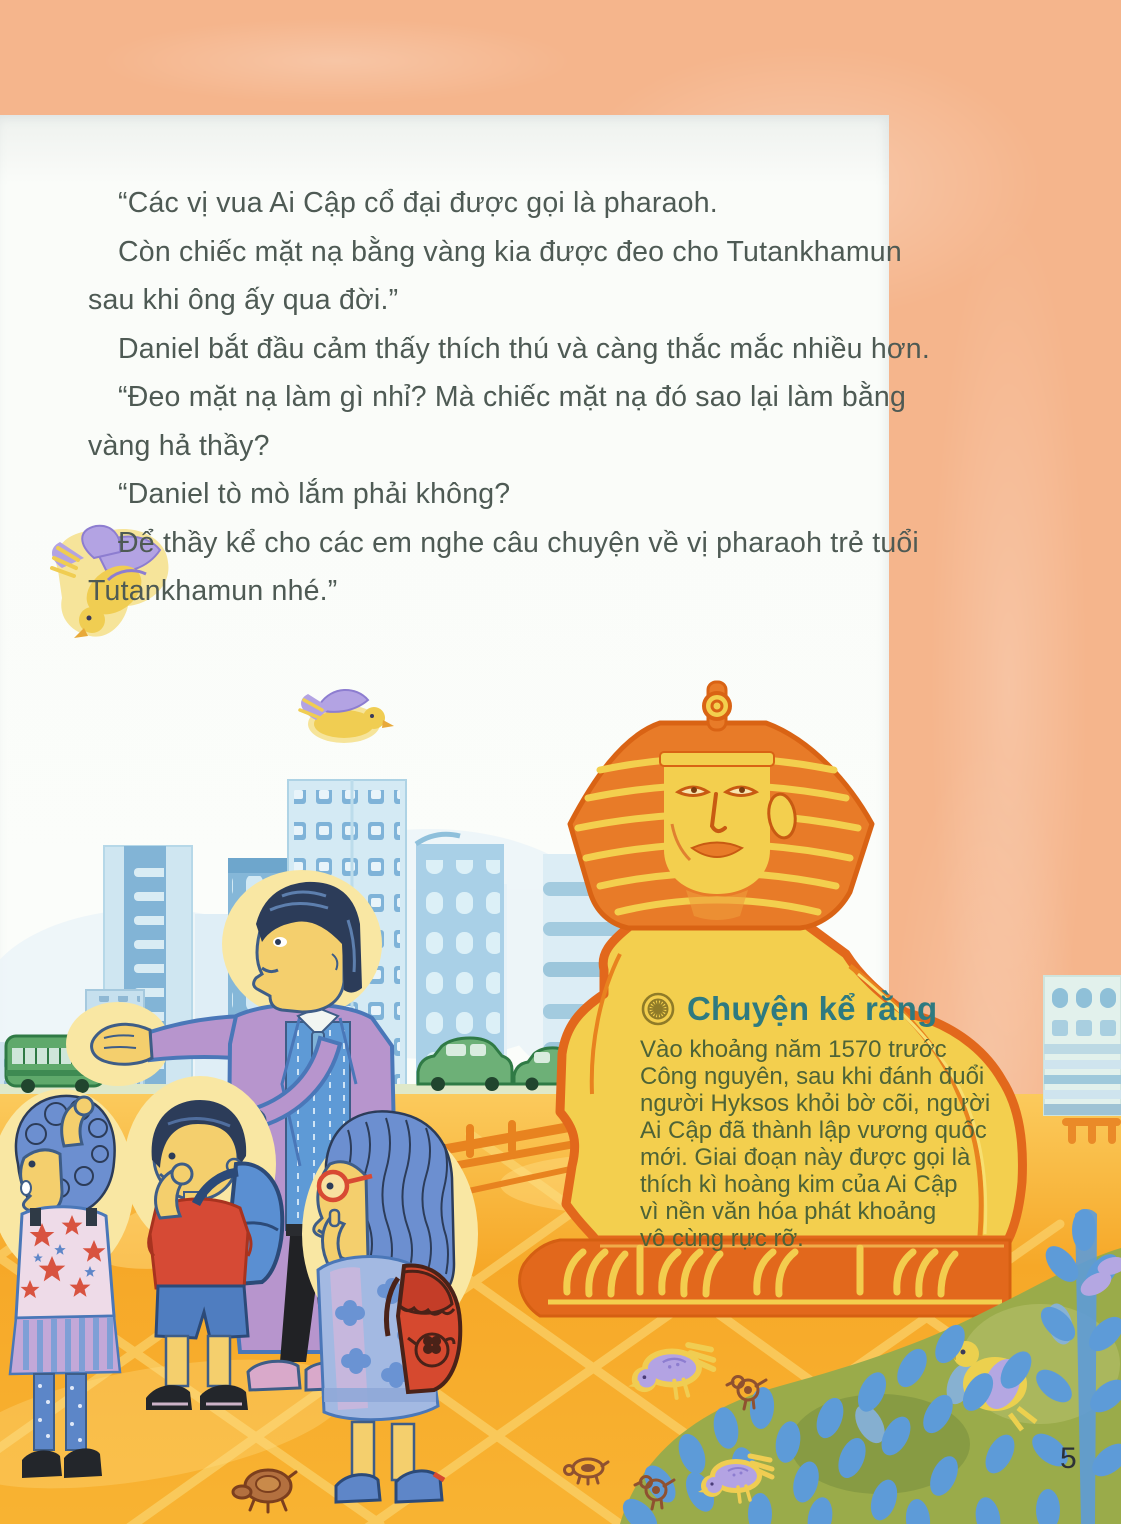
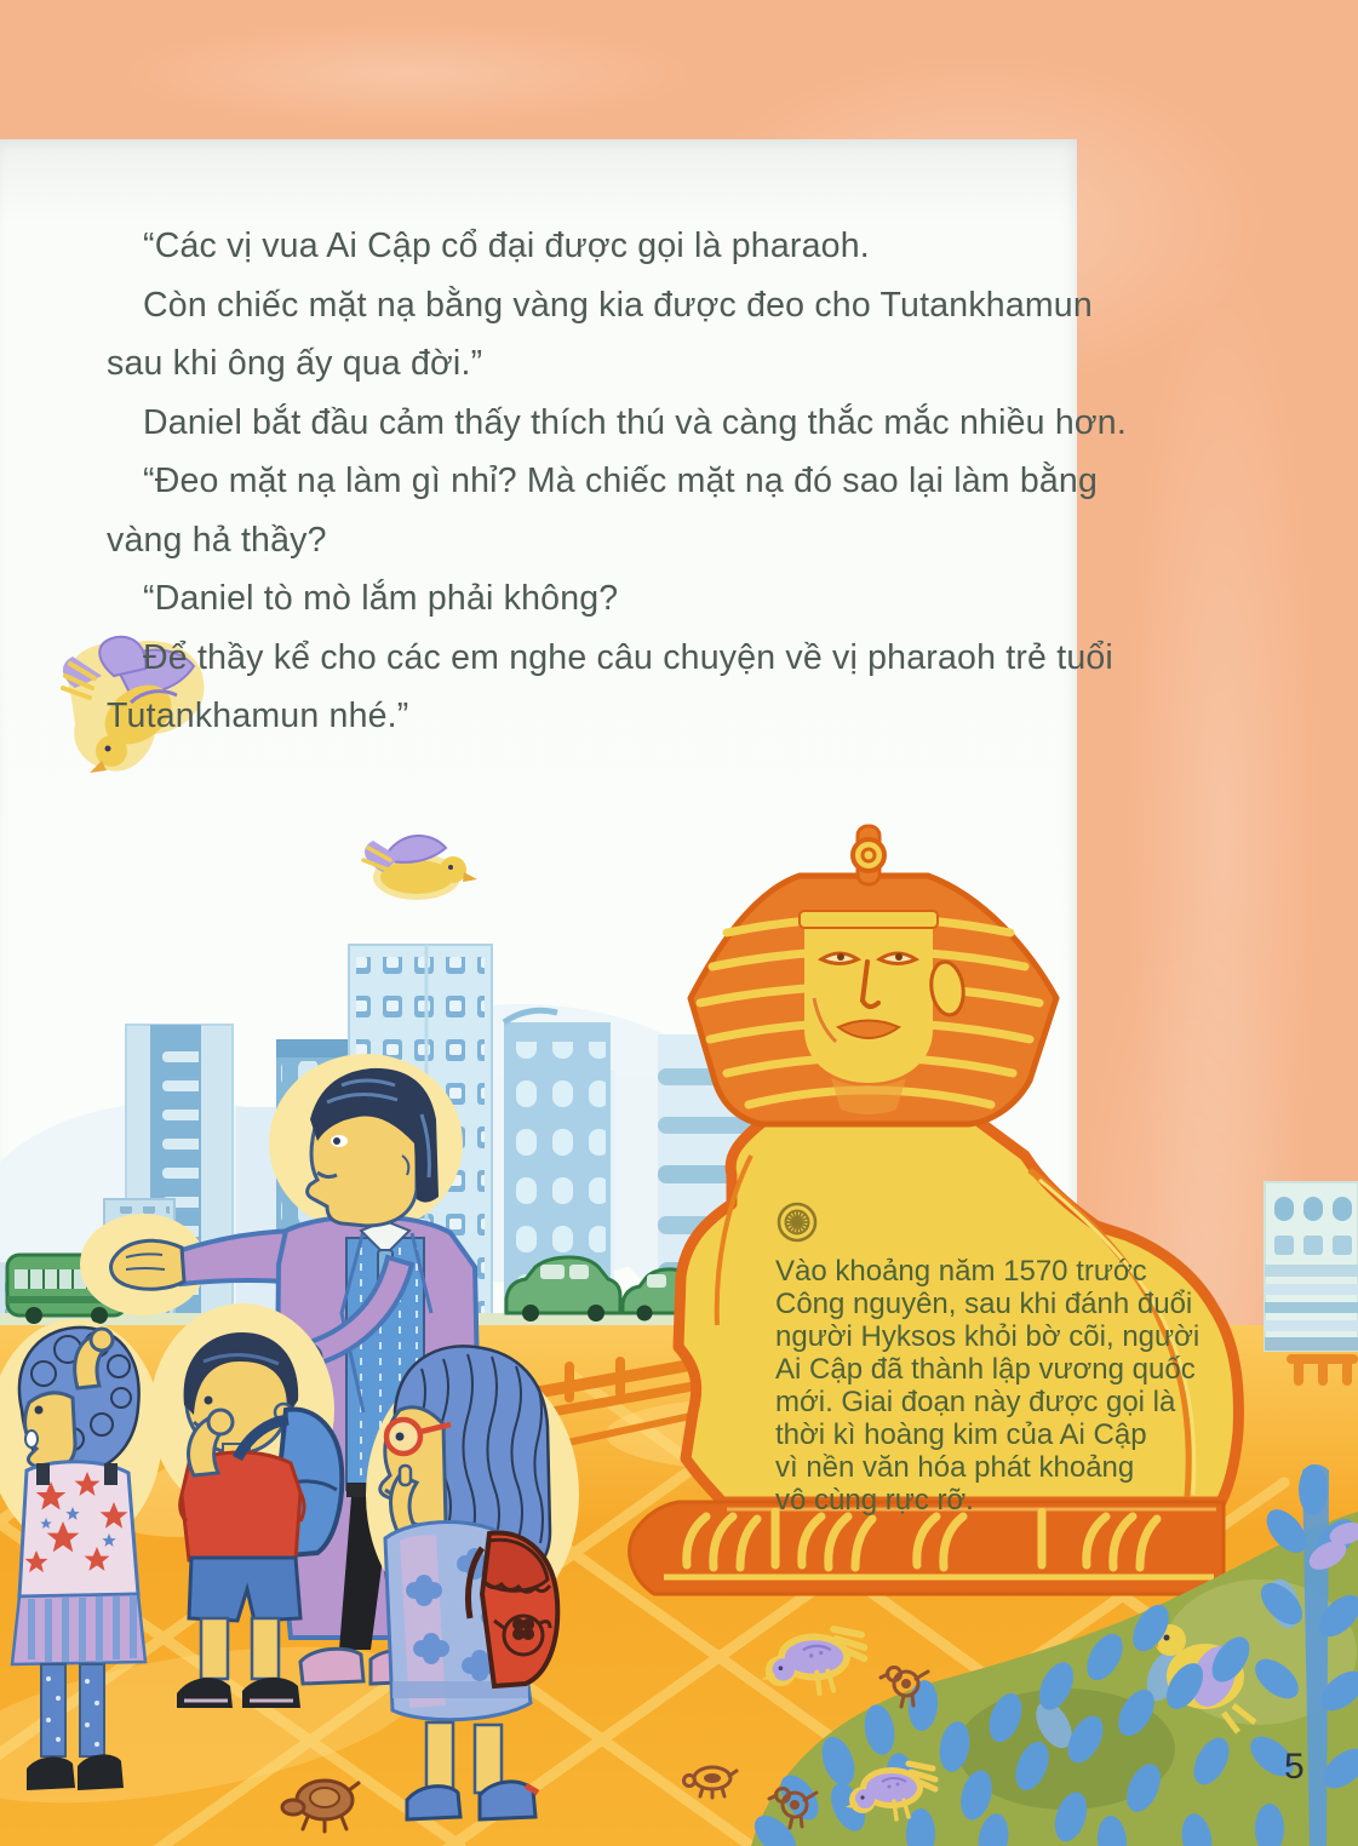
  “Các vị vua Ai Cập cổ đại được gọi là pharaoh.
  Còn chiếc mặt nạ bằng vàng kia được đeo cho Tutankhamun
  sau khi ông ấy qua đời.”
  Daniel bắt đầu cảm thấy thích thú và càng thắc mắc nhiều hơn.
  “Đeo mặt nạ làm gì nhỉ? Mà chiếc mặt nạ đó sao lại làm bằng
  vàng hả thầy?
  “Daniel tò mò lắm phải không?
  Để thầy kể cho các em nghe câu chuyện về vị pharaoh trẻ tuổi
  Tutankhamun nhé.”
- Chuyện kể rằng
  Vào khoảng năm 1570 trước
  Công nguyên, sau khi đánh đuổi
  người Hyksos khỏi bờ cõi, người
  Ai Cập đã thành lập vương quốc
  mới. Giai đoạn này được gọi là
- thích kì hoàng kim của Ai Cập
+ thời kì hoàng kim của Ai Cập
  vì nền văn hóa phát khoảng
  vô cùng rực rỡ.
  5
